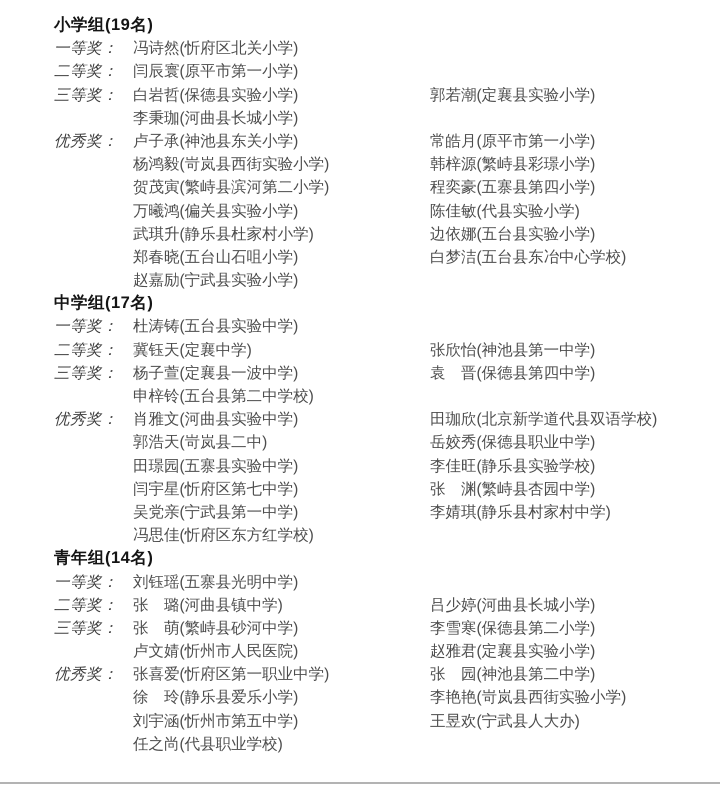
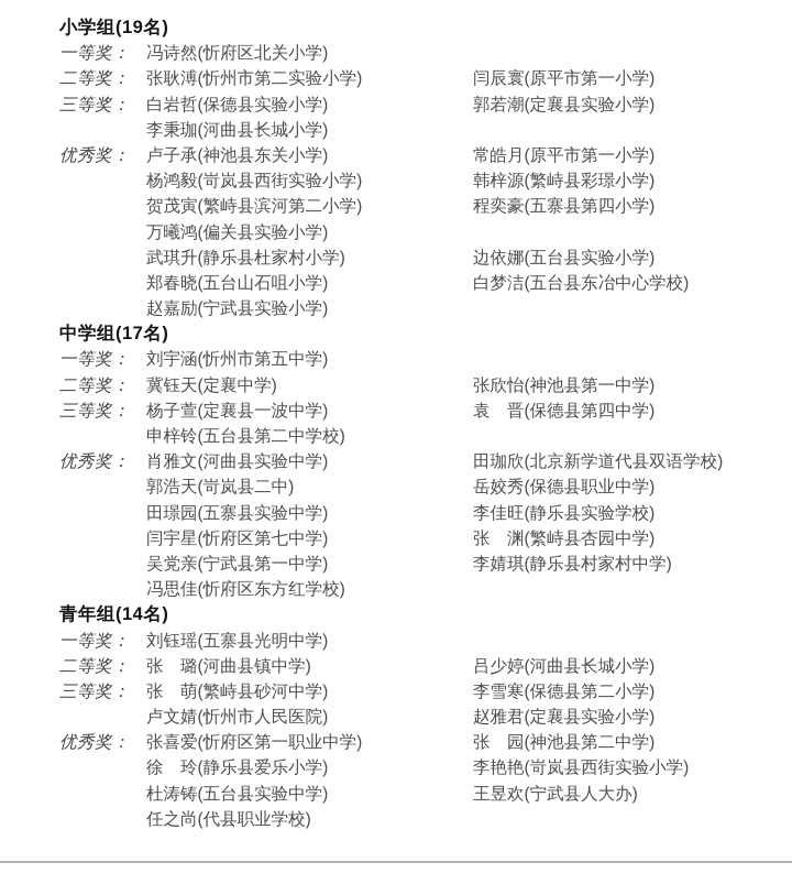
  小学组(19名)
  一等奖：
  冯诗然(忻府区北关小学)
  二等奖：
+ 张耿溥(忻州市第二实验小学)
  闫辰寰(原平市第一小学)
  三等奖：
  白岩哲(保德县实验小学)
  郭若潮(定襄县实验小学)
  李秉珈(河曲县长城小学)
  优秀奖：
  卢子承(神池县东关小学)
  常皓月(原平市第一小学)
  杨鸿毅(岢岚县西街实验小学)
  韩梓源(繁峙县彩璟小学)
  贺茂寅(繁峙县滨河第二小学)
  程奕豪(五寨县第四小学)
  万曦鸿(偏关县实验小学)
- 陈佳敏(代县实验小学)
  武琪升(静乐县杜家村小学)
  边依娜(五台县实验小学)
  郑春晓(五台山石咀小学)
  白梦洁(五台县东冶中心学校)
  赵嘉励(宁武县实验小学)
  中学组(17名)
  一等奖：
- 杜涛铸(五台县实验中学)
+ 刘宇涵(忻州市第五中学)
  二等奖：
  冀钰天(定襄中学)
  张欣怡(神池县第一中学)
  三等奖：
  杨子萱(定襄县一波中学)
  袁 晋(保德县第四中学)
  申梓铃(五台县第二中学校)
  优秀奖：
  肖雅文(河曲县实验中学)
  田珈欣(北京新学道代县双语学校)
  郭浩天(岢岚县二中)
  岳姣秀(保德县职业中学)
  田璟园(五寨县实验中学)
  李佳旺(静乐县实验学校)
  闫宇星(忻府区第七中学)
  张 渊(繁峙县杏园中学)
  吴党亲(宁武县第一中学)
  李婧琪(静乐县村家村中学)
  冯思佳(忻府区东方红学校)
  青年组(14名)
  一等奖：
  刘钰瑶(五寨县光明中学)
  二等奖：
  张 璐(河曲县镇中学)
  吕少婷(河曲县长城小学)
  三等奖：
  张 萌(繁峙县砂河中学)
  李雪寒(保德县第二小学)
  卢文婧(忻州市人民医院)
  赵雅君(定襄县实验小学)
  优秀奖：
  张喜爱(忻府区第一职业中学)
  张 园(神池县第二中学)
  徐 玲(静乐县爱乐小学)
  李艳艳(岢岚县西街实验小学)
- 刘宇涵(忻州市第五中学)
+ 杜涛铸(五台县实验中学)
  王昱欢(宁武县人大办)
  任之尚(代县职业学校)
